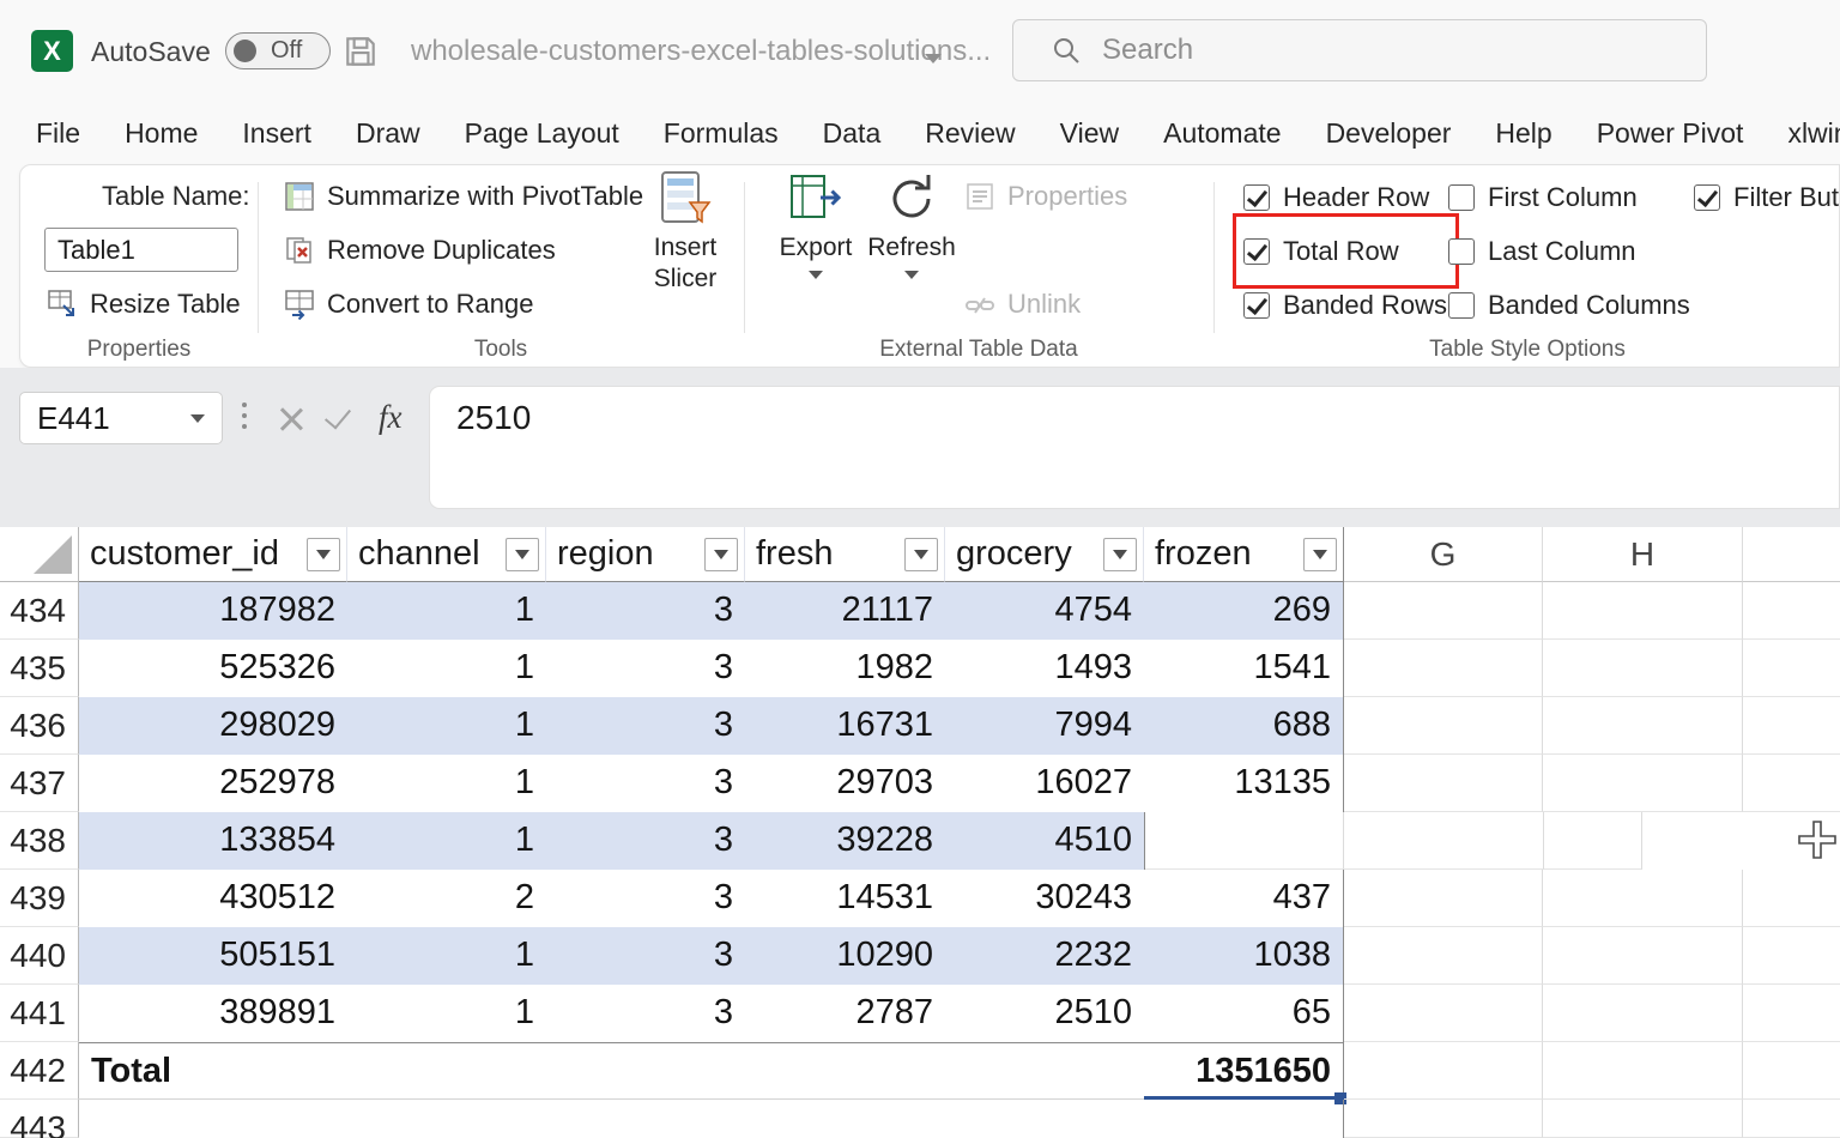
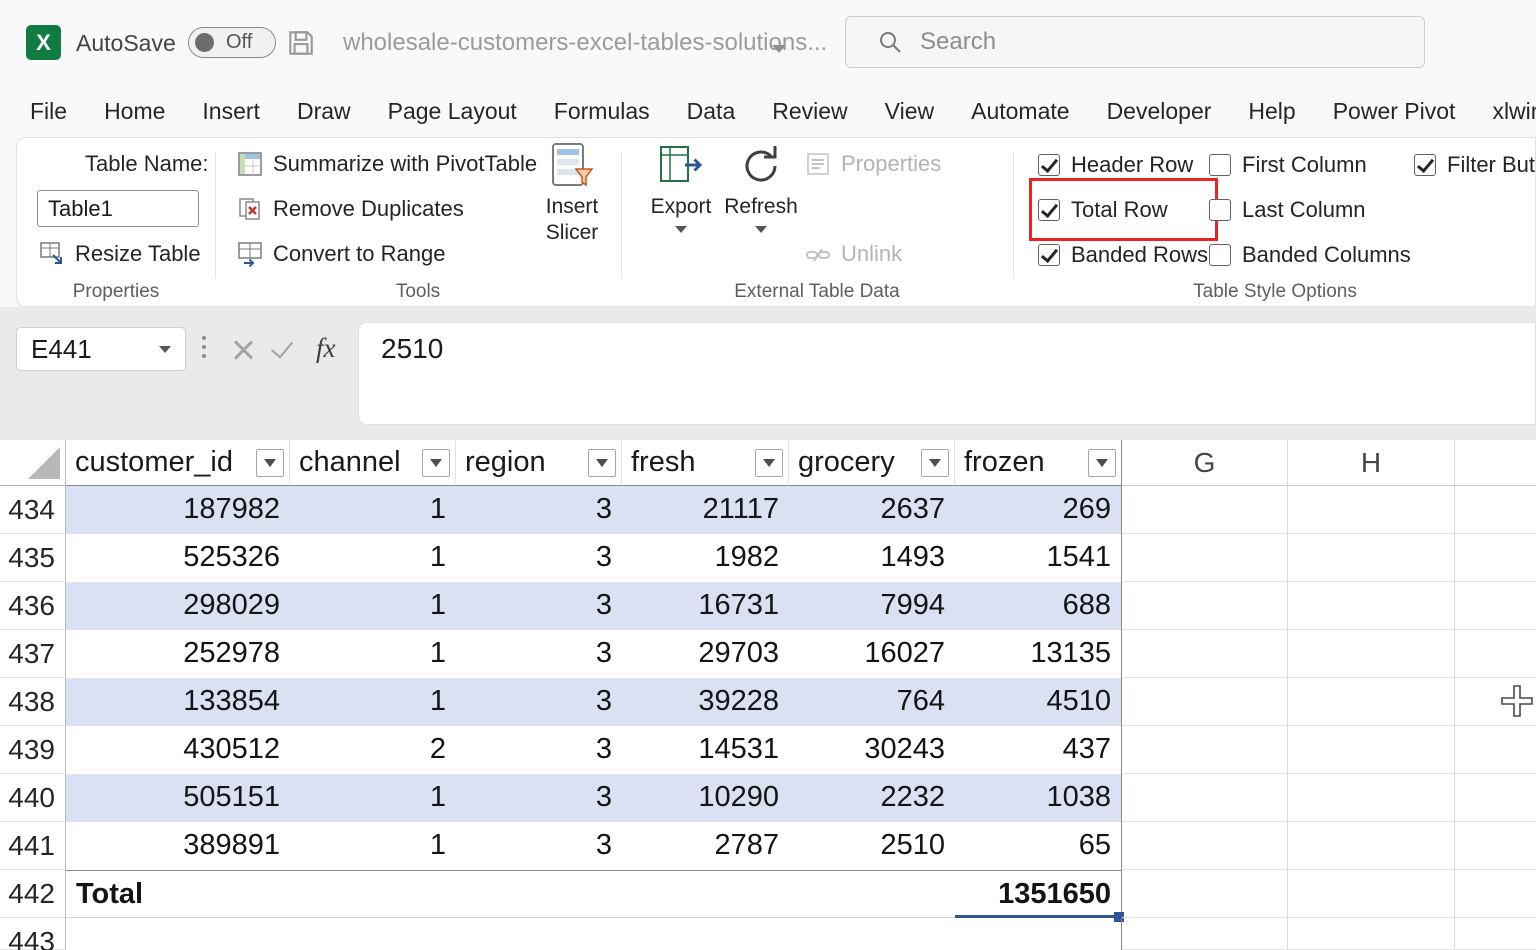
  X
  AutoSave
  Off
  wholesale-customers-excel-tables-solutions...
  Search
  File
  Home
  Insert
  Draw
  Page Layout
  Formulas
  Data
  Review
  View
  Automate
  Developer
  Help
  Power Pivot
  Table Name:
  Table1
  Resize Table
  Properties
  Summarize with PivotTable
  Remove Duplicates
  Convert to Range
  Insert
  Slicer
  Tools
  Export
  Refresh
  Properties
  Unlink
  External Table Data
  Header Row
  Total Row
  Banded Rows
  First Column
  Last Column
  Banded Columns
  Filter But
  Table Style Options
  E441
  fx
  2510
  customer_id
  channel
  region
  fresh
  grocery
  frozen
  G
  H
  434
  187982
  1
  3
  21117
- 4754
+ 2637
  269
  435
  525326
  1
  3
  1982
  1493
  1541
  436
  298029
  1
  3
  16731
  7994
  688
  437
  252978
  1
  3
  29703
  16027
  13135
  438
  133854
  1
  3
  39228
+ 764
  4510
  439
  430512
  2
  3
  14531
  30243
  437
  440
  505151
  1
  3
  10290
  2232
  1038
  441
  389891
  1
  3
  2787
  2510
  65
  442
  Total
  1351650
  443
